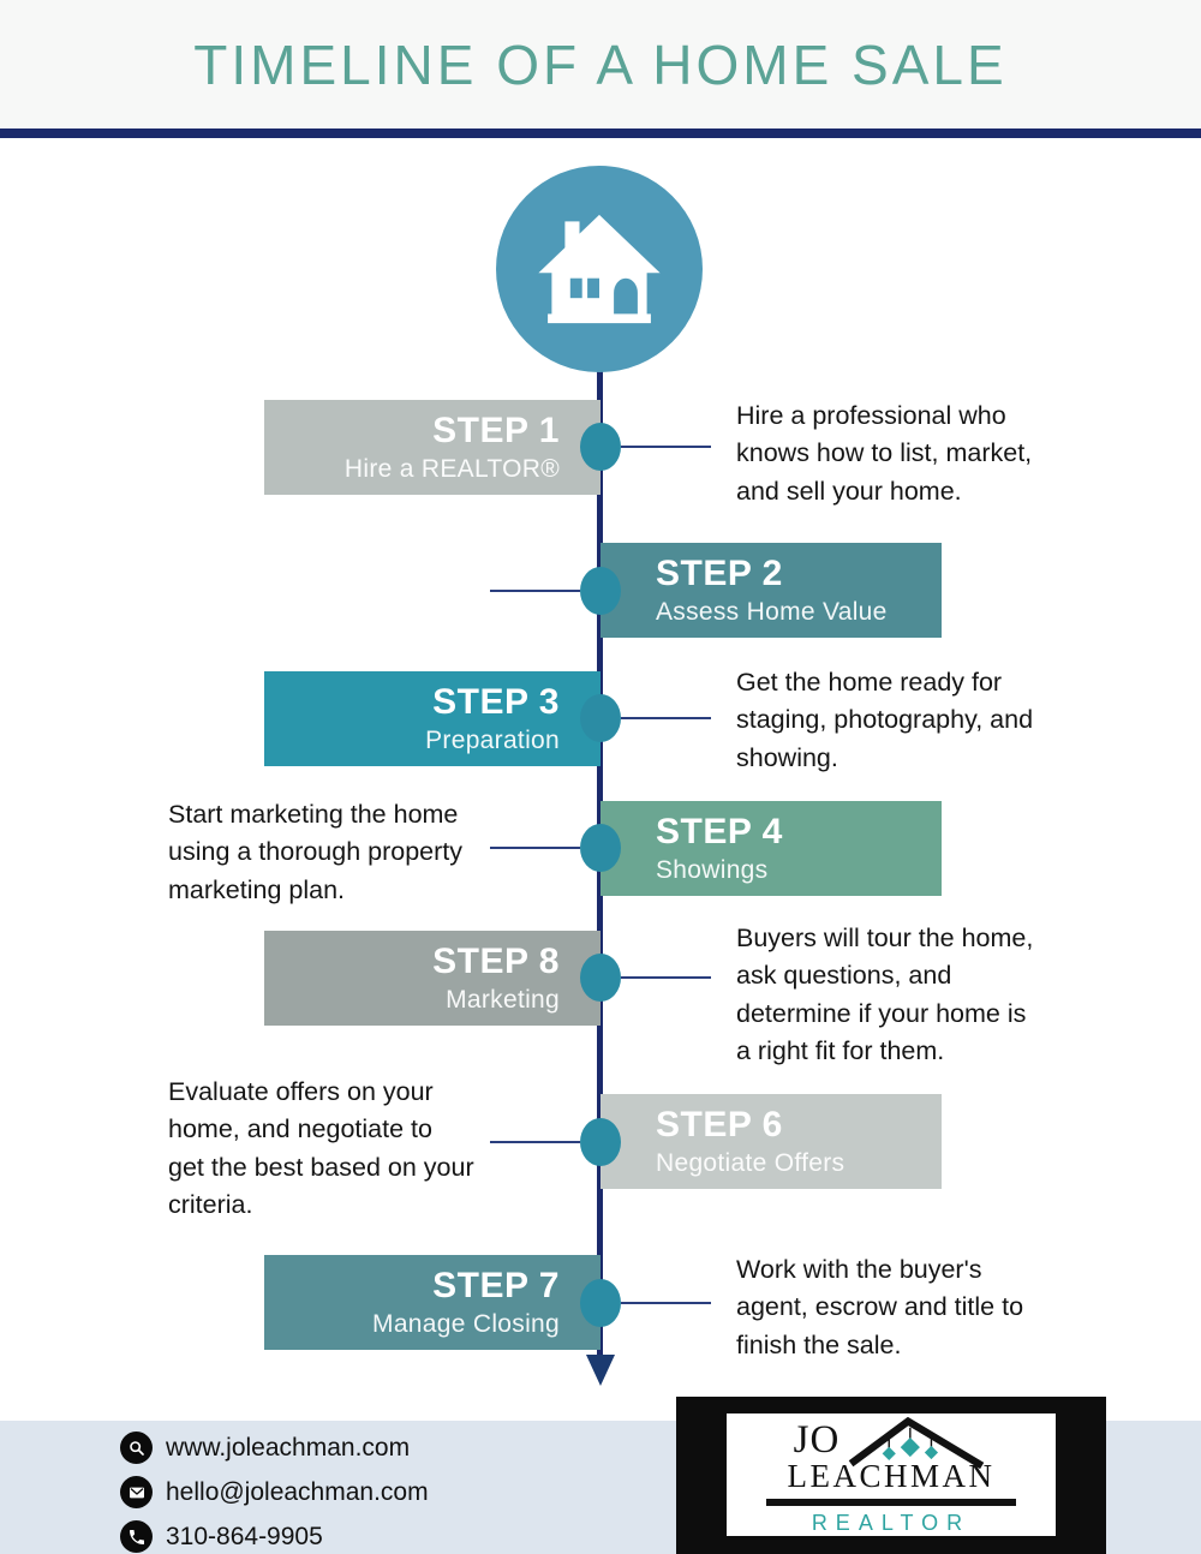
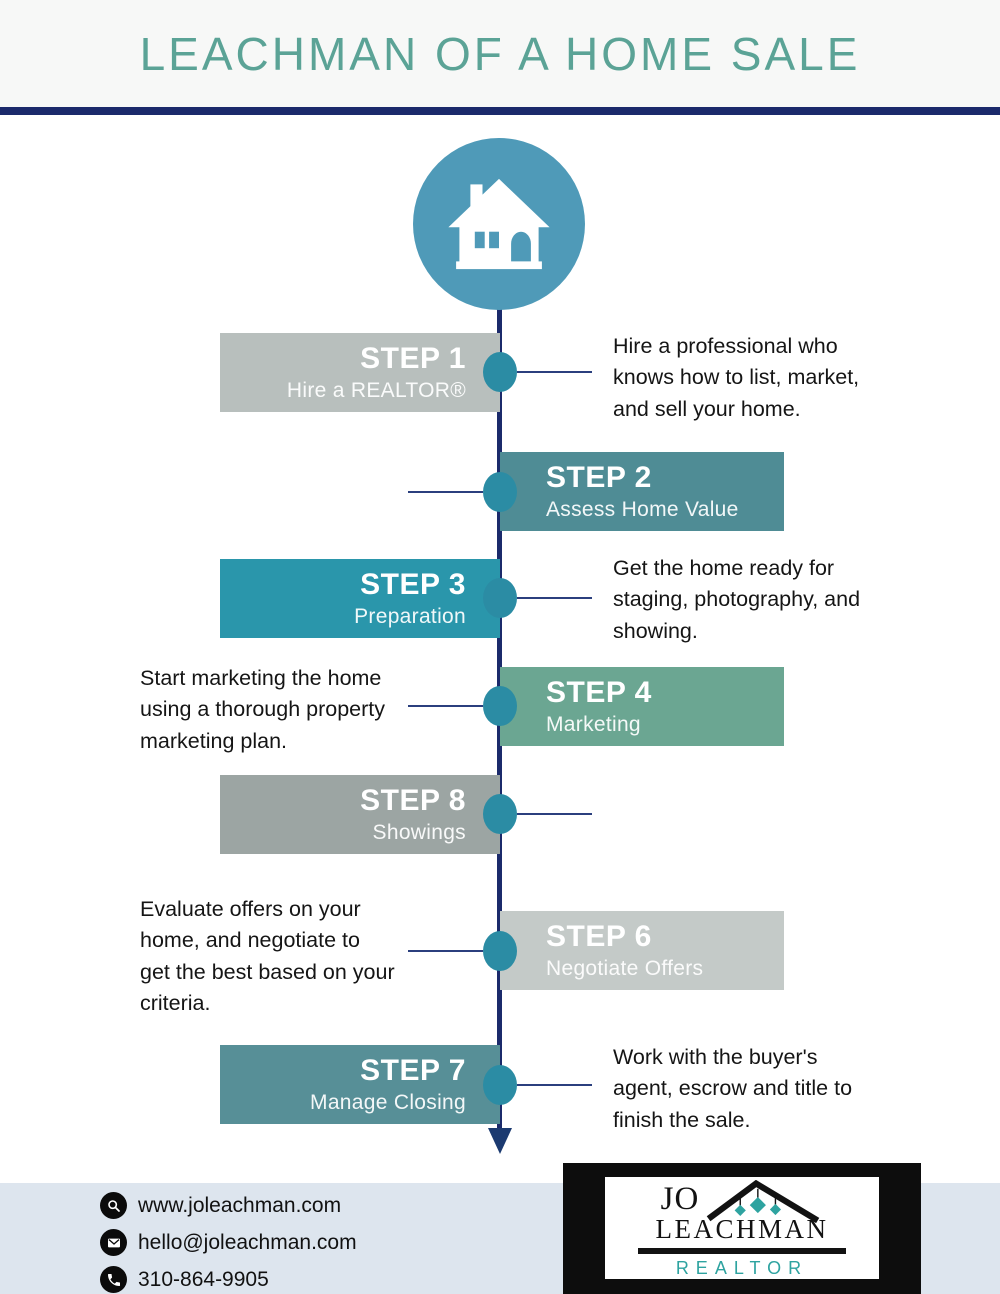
- TIMELINE OF A HOME SALE
+ LEACHMAN OF A HOME SALE
  STEP 1
  Hire a REALTOR®
  Hire a professional who
  knows how to list, market,
  and sell your home.
  STEP 2
  Assess Home Value
  STEP 3
  Preparation
  Get the home ready for
  staging, photography, and
  showing.
  STEP 4
- Showings
+ Marketing
  Start marketing the home
  using a thorough property
  marketing plan.
  STEP 8
- Marketing
+ Showings
- Buyers will tour the home,
- ask questions, and
- determine if your home is
- a right fit for them.
  STEP 6
  Negotiate Offers
  Evaluate offers on your
  home, and negotiate to
  get the best based on your
  criteria.
  STEP 7
  Manage Closing
  Work with the buyer's
  agent, escrow and title to
  finish the sale.
  www.joleachman.com
  hello@joleachman.com
  310-864-9905
  JO
  LEACHMAN
  REALTOR
